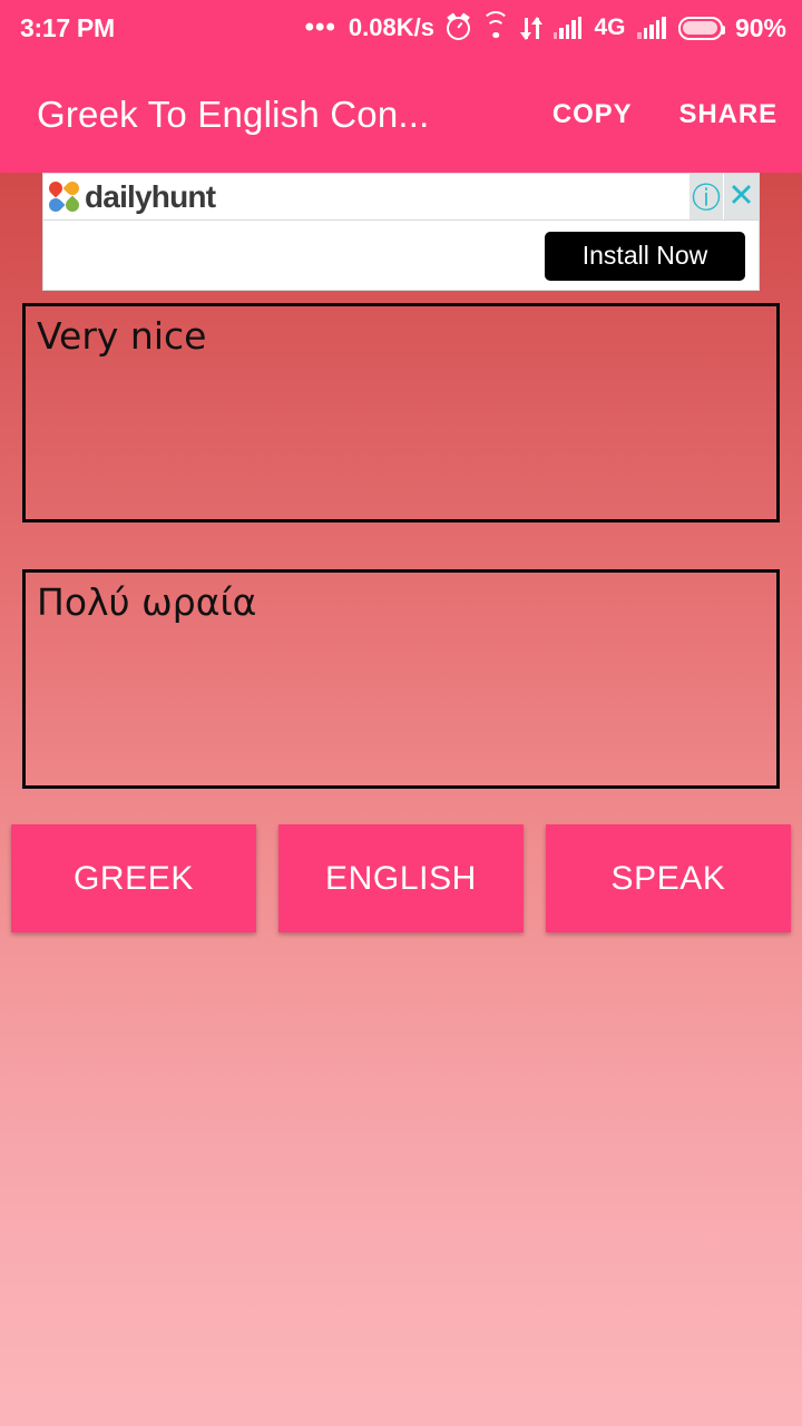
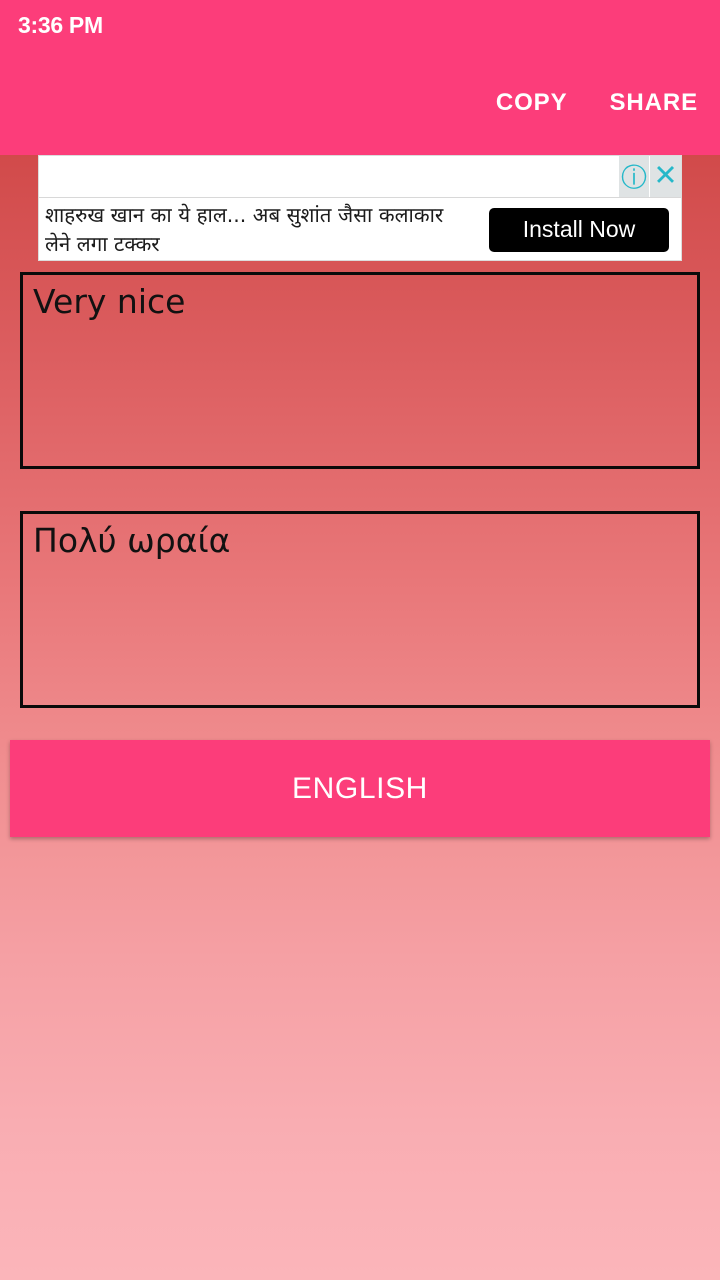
- 3:17 PM
+ 3:36 PM
- •••
- 0.08K/s
- 4G
- 90%
- Greek To English Con...
  COPY
  SHARE
- dailyhunt
  ⓘ
  ✕
+ शाहरुख खान का ये हाल... अब सुशांत जैसा कलाकार लेने लगा टक्कर
  Install Now
  Very nice
  Πολύ ωραία
- GREEK
  ENGLISH
- SPEAK
